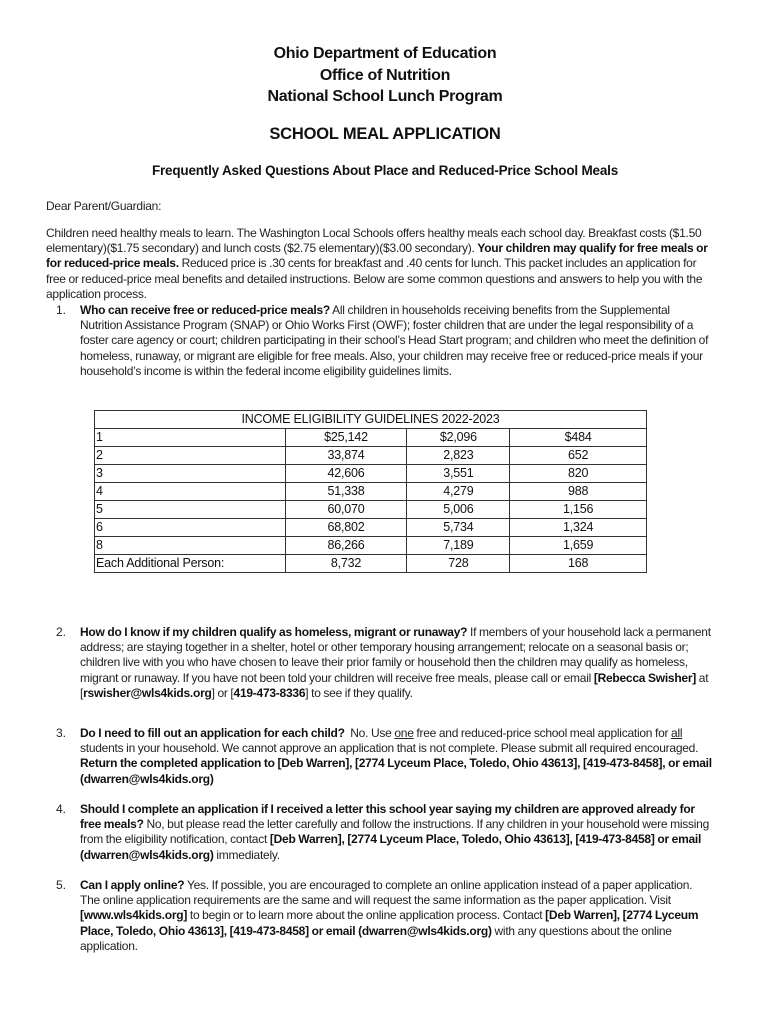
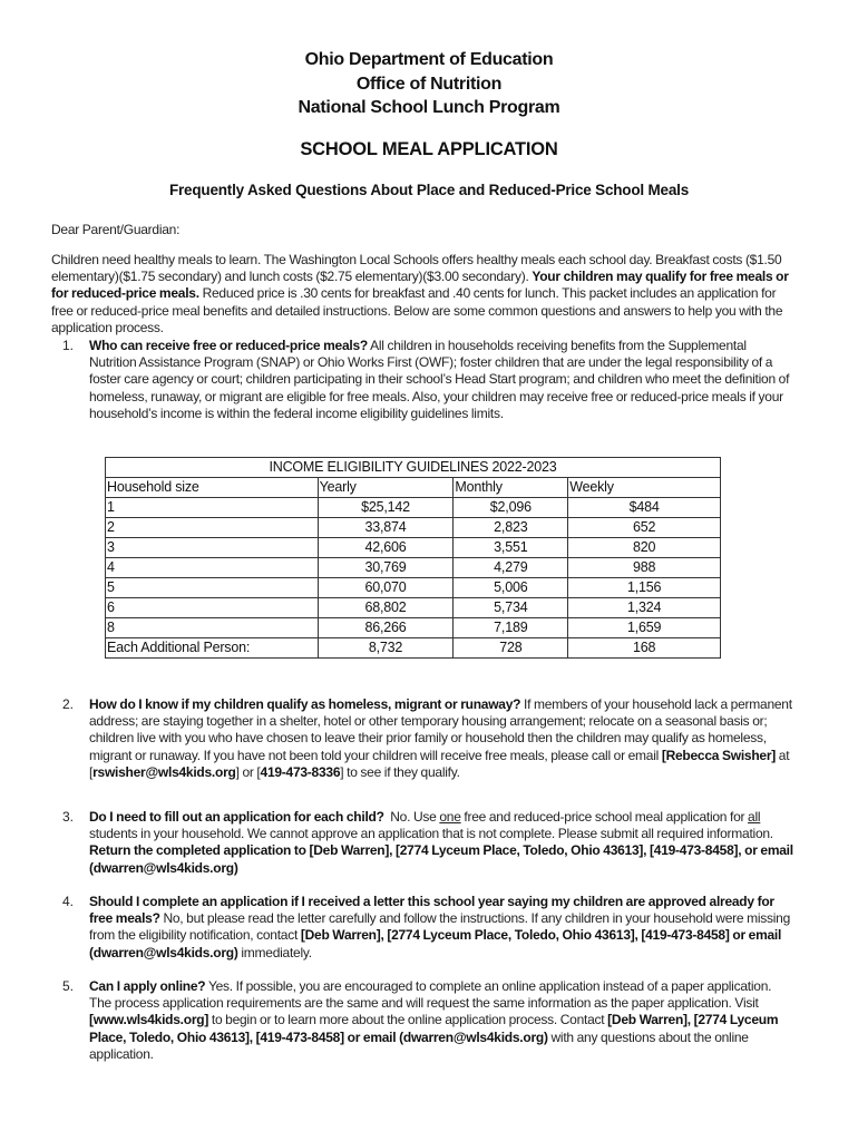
  Ohio Department of Education
  Office of Nutrition
  National School Lunch Program
  SCHOOL MEAL APPLICATION
  Frequently Asked Questions About Place and Reduced-Price School Meals
  Dear Parent/Guardian:
  Children need healthy meals to learn. The Washington Local Schools offers healthy meals each school day. Breakfast costs ($1.50 elementary)($1.75 secondary) and lunch costs ($2.75 elementary)($3.00 secondary). Your children may qualify for free meals or for reduced-price meals. Reduced price is .30 cents for breakfast and .40 cents for lunch. This packet includes an application for free or reduced-price meal benefits and detailed instructions. Below are some common questions and answers to help you with the application process.
  1.
  Who can receive free or reduced-price meals? All children in households receiving benefits from the Supplemental Nutrition Assistance Program (SNAP) or Ohio Works First (OWF); foster children that are under the legal responsibility of a foster care agency or court; children participating in their school’s Head Start program; and children who meet the definition of homeless, runaway, or migrant are eligible for free meals. Also, your children may receive free or reduced-price meals if your household’s income is within the federal income eligibility guidelines limits.
  INCOME ELIGIBILITY GUIDELINES 2022-2023
+ Household size	Yearly	Monthly	Weekly
  1	$25,142	$2,096	$484
  2	33,874	2,823	652
  3	42,606	3,551	820
- 4	51,338	4,279	988
+ 4	30,769	4,279	988
  5	60,070	5,006	1,156
  6	68,802	5,734	1,324
  8	86,266	7,189	1,659
  Each Additional Person:	8,732	728	168
  2.
  How do I know if my children qualify as homeless, migrant or runaway? If members of your household lack a permanent address; are staying together in a shelter, hotel or other temporary housing arrangement; relocate on a seasonal basis or; children live with you who have chosen to leave their prior family or household then the children may qualify as homeless, migrant or runaway. If you have not been told your children will receive free meals, please call or email [Rebecca Swisher] at [rswisher@wls4kids.org] or [419-473-8336] to see if they qualify.
  3.
- Do I need to fill out an application for each child? No. Use one free and reduced-price school meal application for all students in your household. We cannot approve an application that is not complete. Please submit all required encouraged. Return the completed application to [Deb Warren], [2774 Lyceum Place, Toledo, Ohio 43613], [419-473-8458], or email (dwarren@wls4kids.org)
+ Do I need to fill out an application for each child? No. Use one free and reduced-price school meal application for all students in your household. We cannot approve an application that is not complete. Please submit all required information. Return the completed application to [Deb Warren], [2774 Lyceum Place, Toledo, Ohio 43613], [419-473-8458], or email (dwarren@wls4kids.org)
  4.
  Should I complete an application if I received a letter this school year saying my children are approved already for free meals? No, but please read the letter carefully and follow the instructions. If any children in your household were missing from the eligibility notification, contact [Deb Warren], [2774 Lyceum Place, Toledo, Ohio 43613], [419-473-8458] or email (dwarren@wls4kids.org) immediately.
  5.
- Can I apply online? Yes. If possible, you are encouraged to complete an online application instead of a paper application. The online application requirements are the same and will request the same information as the paper application. Visit [www.wls4kids.org] to begin or to learn more about the online application process. Contact [Deb Warren], [2774 Lyceum Place, Toledo, Ohio 43613], [419-473-8458] or email (dwarren@wls4kids.org) with any questions about the online application.
+ Can I apply online? Yes. If possible, you are encouraged to complete an online application instead of a paper application. The process application requirements are the same and will request the same information as the paper application. Visit [www.wls4kids.org] to begin or to learn more about the online application process. Contact [Deb Warren], [2774 Lyceum Place, Toledo, Ohio 43613], [419-473-8458] or email (dwarren@wls4kids.org) with any questions about the online application.
